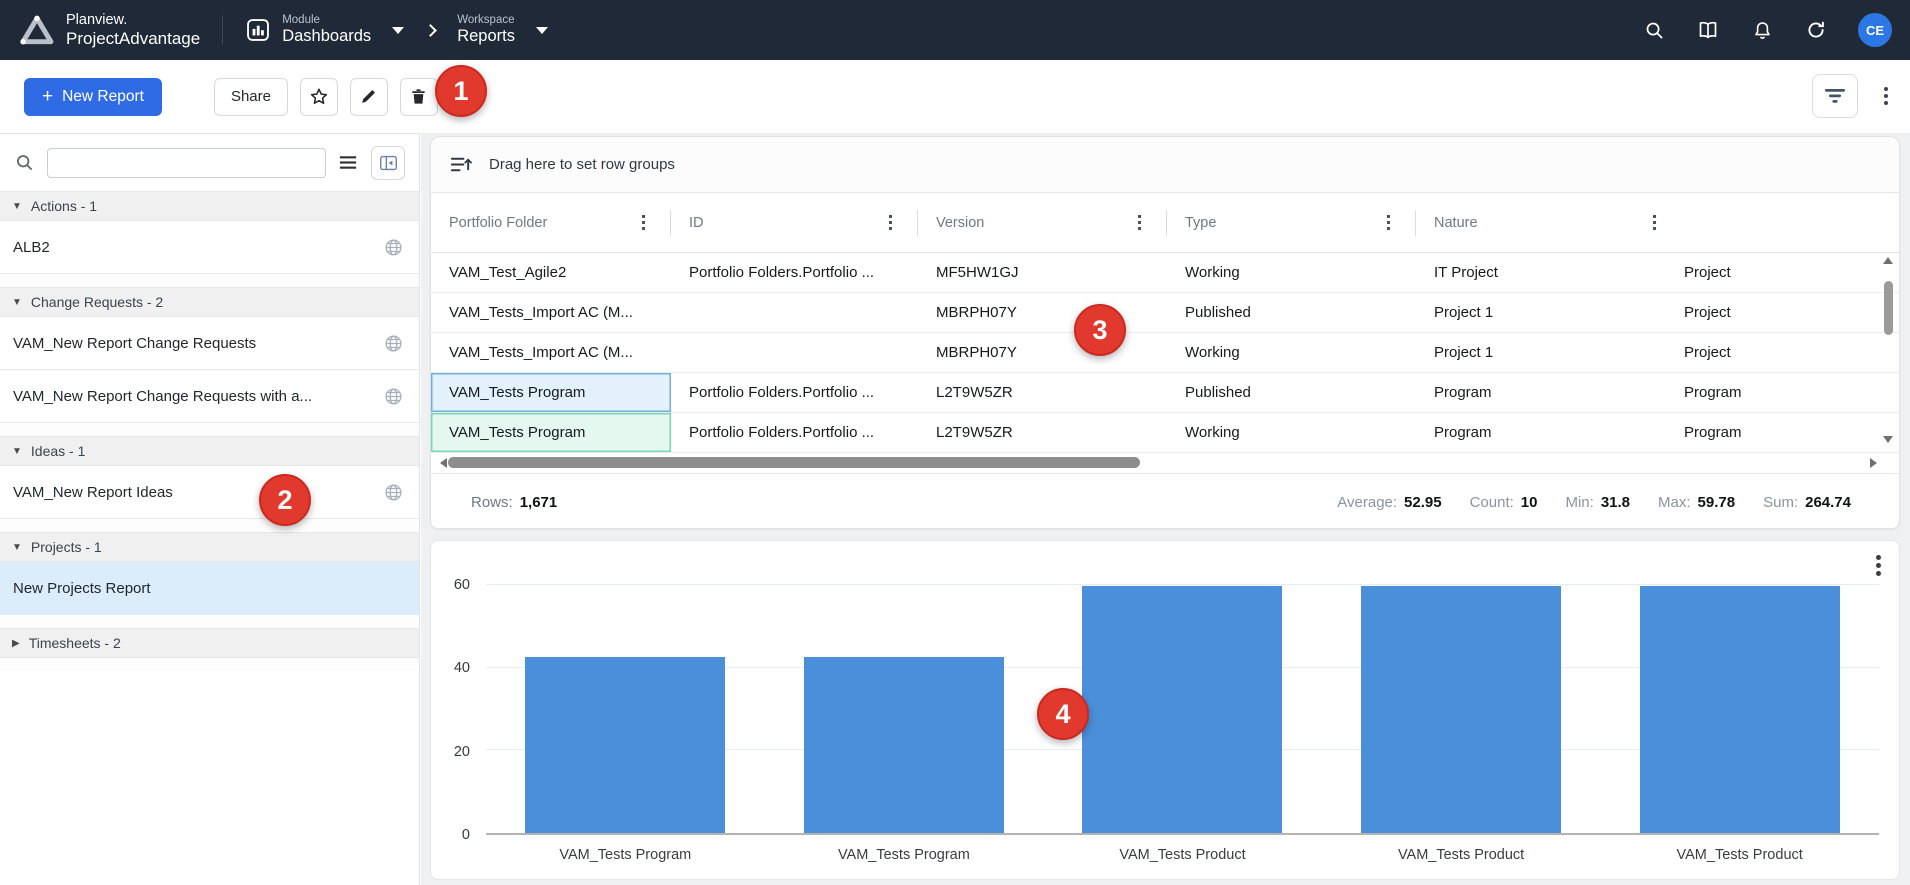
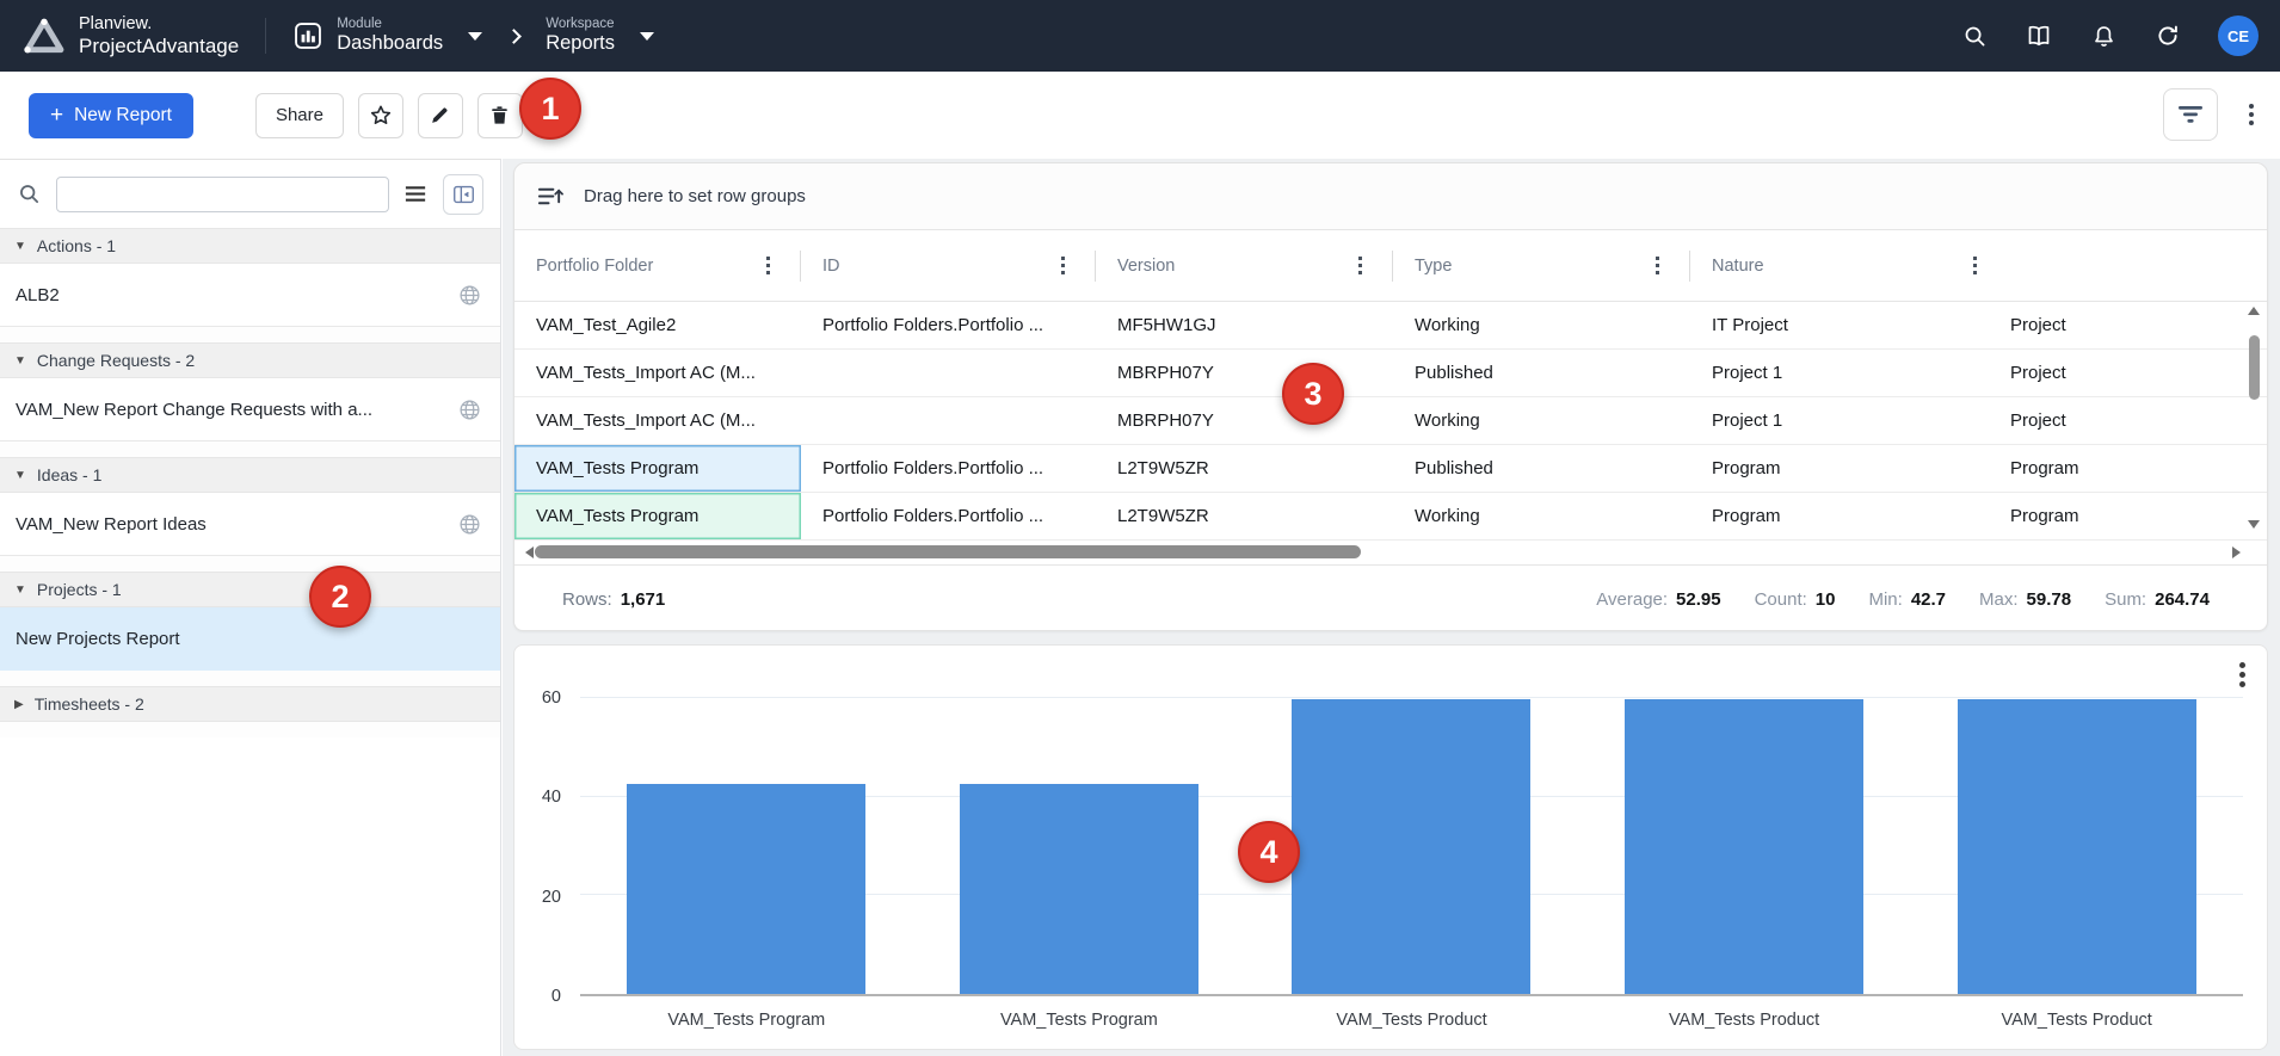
  Planview.
  ProjectAdvantage
  Module
  Dashboards
  Workspace
  Reports
  CE
  +
  New Report
  Share
  ▼
  Actions - 1
  ALB2
  ▼
  Change Requests - 2
- VAM_New Report Change Requests
  VAM_New Report Change Requests with a...
  ▼
  Ideas - 1
  VAM_New Report Ideas
  ▼
  Projects - 1
  New Projects Report
  ▶
  Timesheets - 2
  Drag here to set row groups
  Portfolio Folder
  ID
  Version
  Type
  Nature
  VAM_Test_Agile2
  Portfolio Folders.Portfolio ...
  MF5HW1GJ
  Working
  IT Project
  Project
  VAM_Tests_Import AC (M...
  MBRPH07Y
  Published
  Project 1
  Project
  VAM_Tests_Import AC (M...
  MBRPH07Y
  Working
  Project 1
  Project
  VAM_Tests Program
  Portfolio Folders.Portfolio ...
  L2T9W5ZR
  Published
  Program
  Program
  VAM_Tests Program
  Portfolio Folders.Portfolio ...
  L2T9W5ZR
  Working
  Program
  Program
  Rows:
  1,671
  Average:
  52.95
  Count:
  10
  Min:
- 31.8
+ 42.7
  Max:
  59.78
  Sum:
  264.74
  0
  20
  40
  60
  VAM_Tests Program
  VAM_Tests Program
  VAM_Tests Product
  VAM_Tests Product
  VAM_Tests Product
  1
  2
  3
  4
